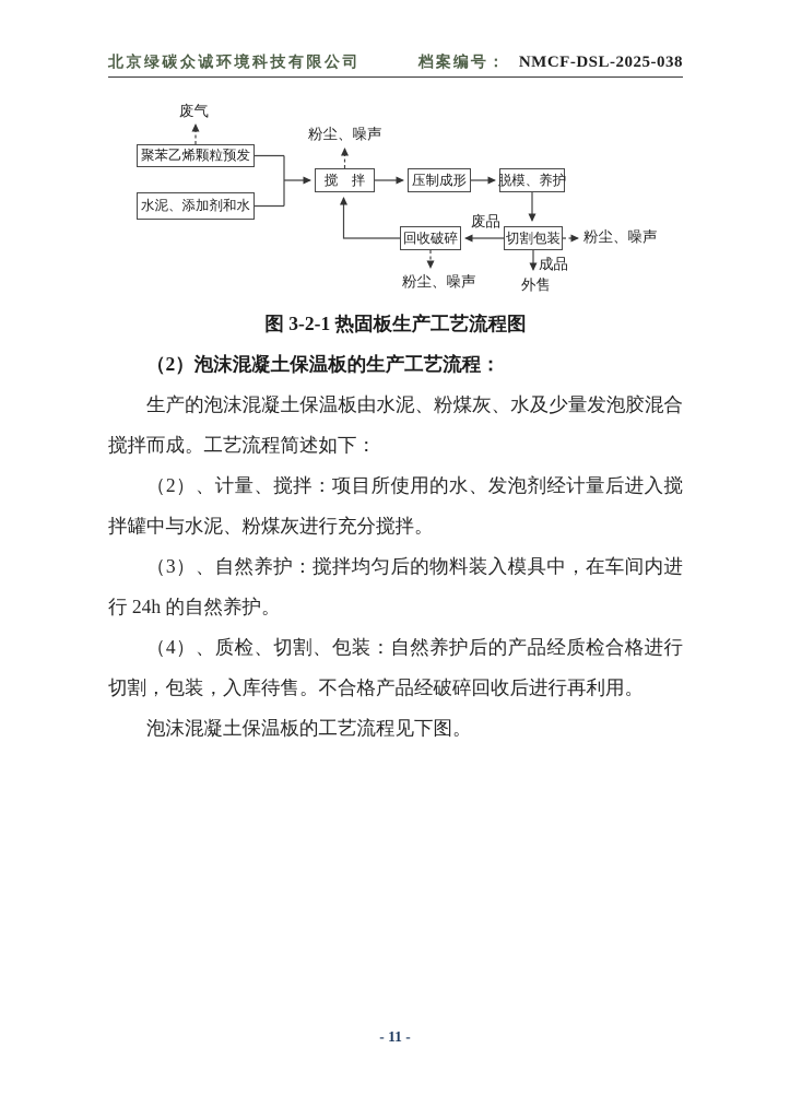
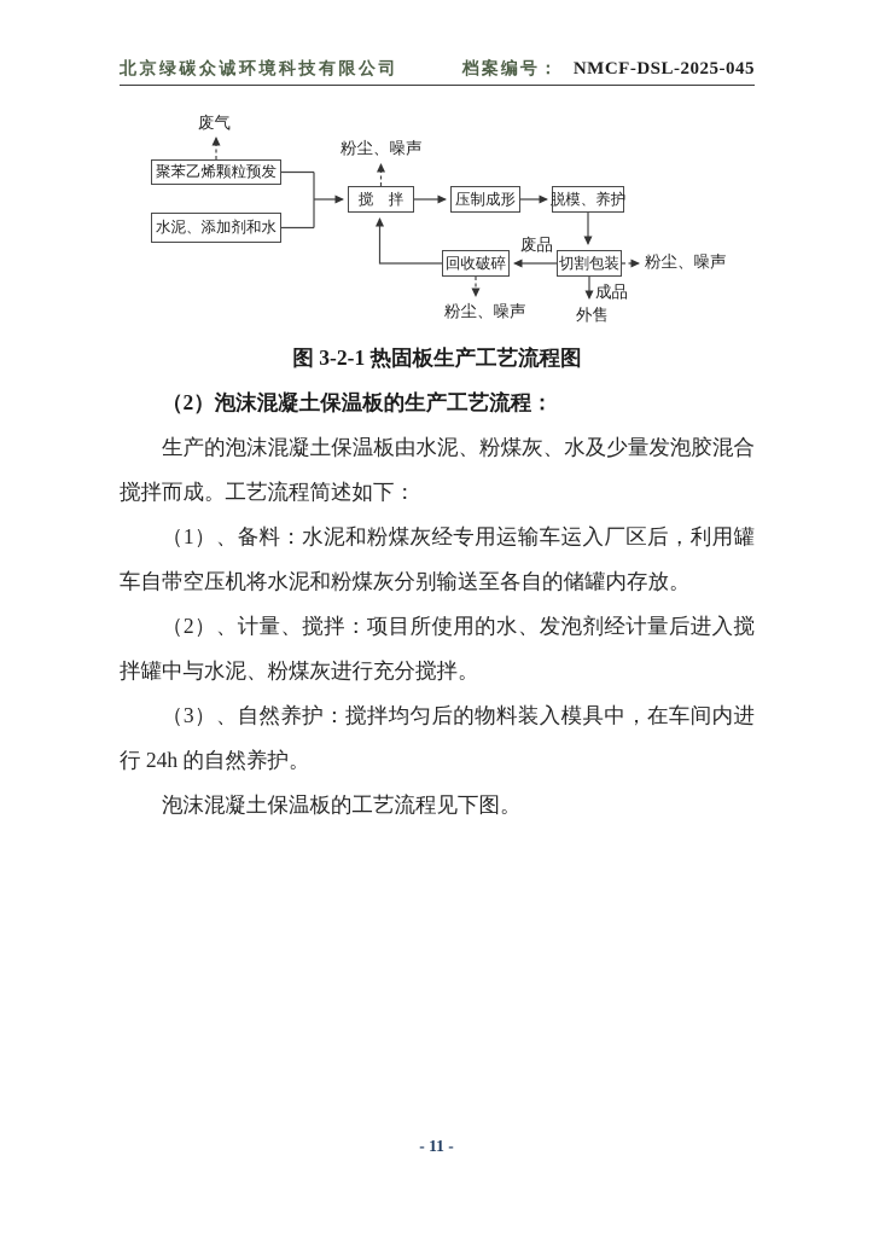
  北京绿碳众诚环境科技有限公司
  档案编号：
- NMCF-DSL-2025-038
+ NMCF-DSL-2025-045
  聚苯乙烯颗粒预发
  水泥、添加剂和水
  搅 拌
  压制成形
  脱模、养护
  回收破碎
  切割包装
  废气
  粉尘、噪声
  废品
  粉尘、噪声
  成品
  外售
  粉尘、噪声
  图 3-2-1 热固板生产工艺流程图
  （2）泡沫混凝土保温板的生产工艺流程：
  生产的泡沫混凝土保温板由水泥、粉煤灰、水及少量发泡胶混合搅拌而成。工艺流程简述如下：
+ （1）、备料：水泥和粉煤灰经专用运输车运入厂区后，利用罐车自带空压机将水泥和粉煤灰分别输送至各自的储罐内存放。
  （2）、计量、搅拌：项目所使用的水、发泡剂经计量后进入搅拌罐中与水泥、粉煤灰进行充分搅拌。
  （3）、自然养护：搅拌均匀后的物料装入模具中，在车间内进行 24h 的自然养护。
- （4）、质检、切割、包装：自然养护后的产品经质检合格进行切割，包装，入库待售。不合格产品经破碎回收后进行再利用。
  泡沫混凝土保温板的工艺流程见下图。
  - 11 -
